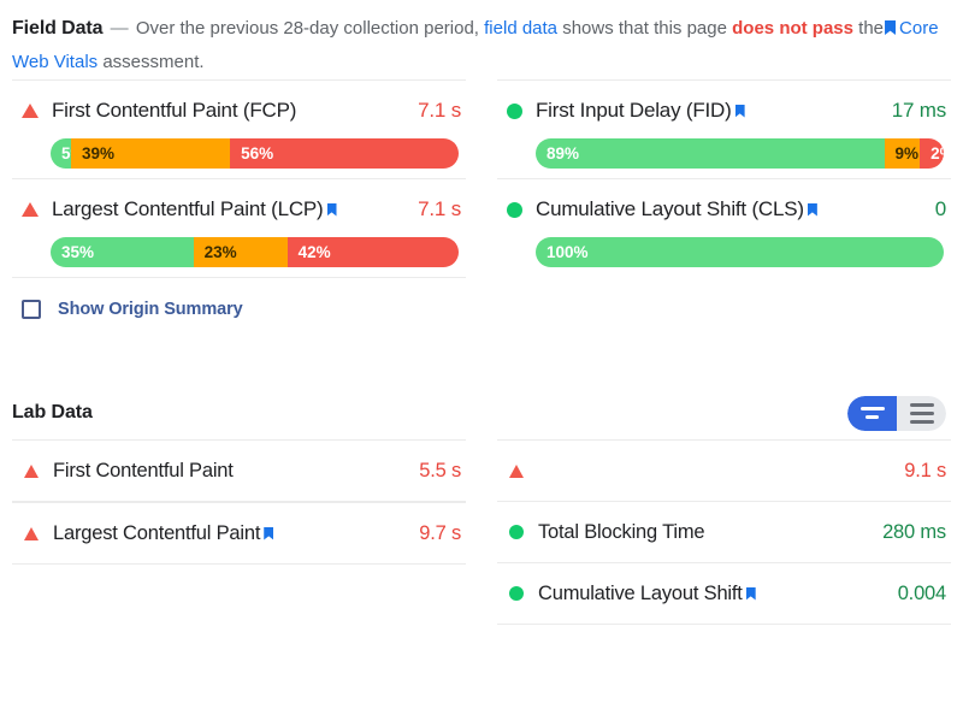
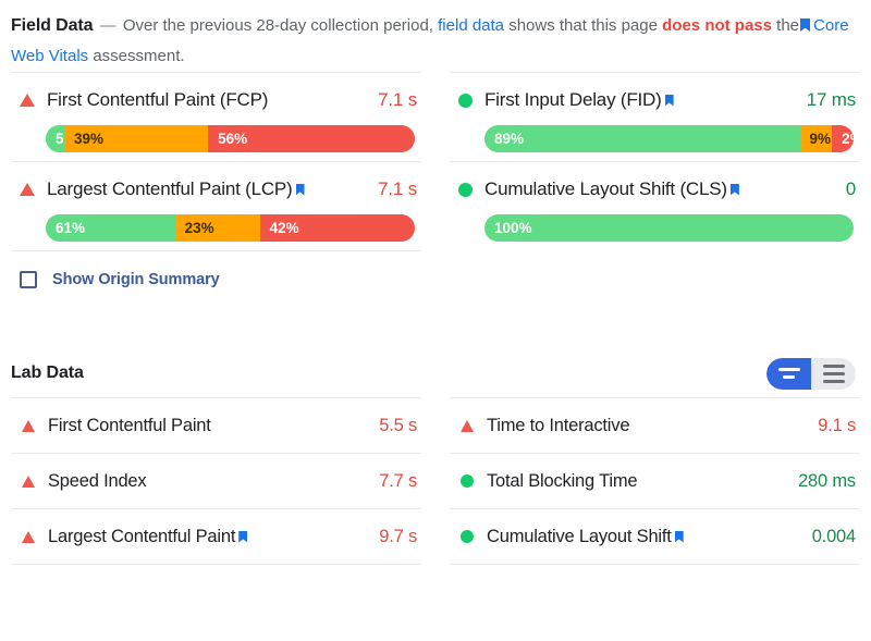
  Field Data — Over the previous 28-day collection period, field data shows that this page does not pass the Core Web Vitals assessment.
  First Contentful Paint (FCP)
  7.1 s
  39%
  56%
  Largest Contentful Paint (LCP)
  7.1 s
- 35%
+ 61%
  23%
  42%
  Show Origin Summary
  First Input Delay (FID)
  17 ms
  89%
  9%
  Cumulative Layout Shift (CLS)
  0
  100%
  Lab Data
  First Contentful Paint
  5.5 s
+ Speed Index
+ 7.7 s
  Largest Contentful Paint
  9.7 s
+ Time to Interactive
  9.1 s
  Total Blocking Time
  280 ms
  Cumulative Layout Shift
  0.004
